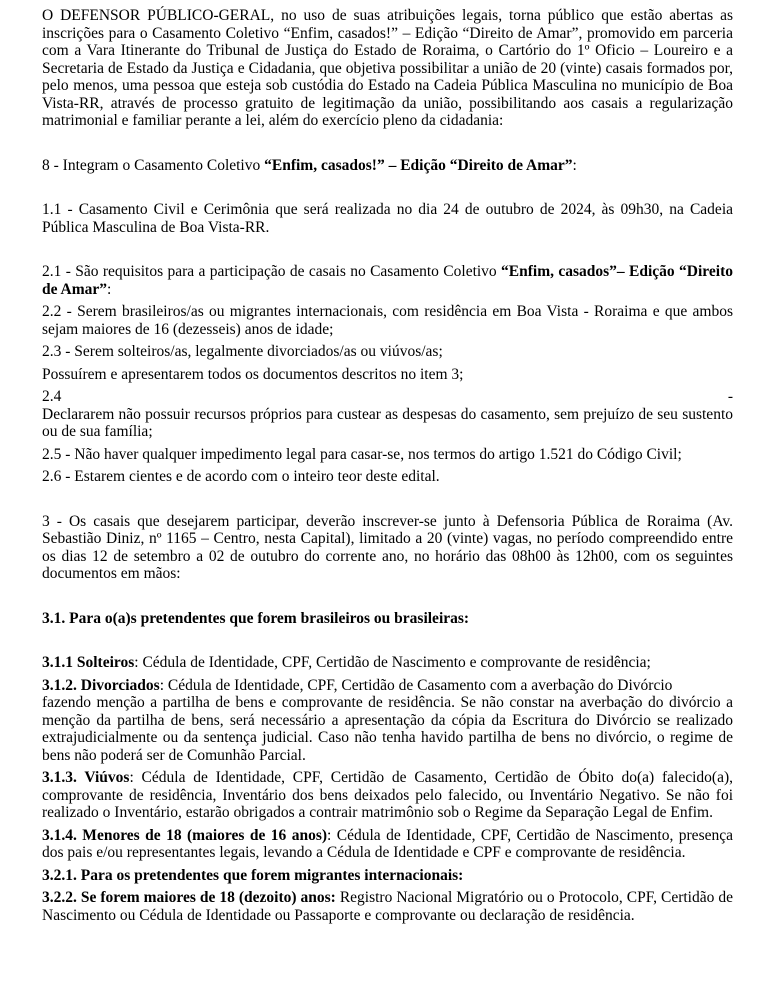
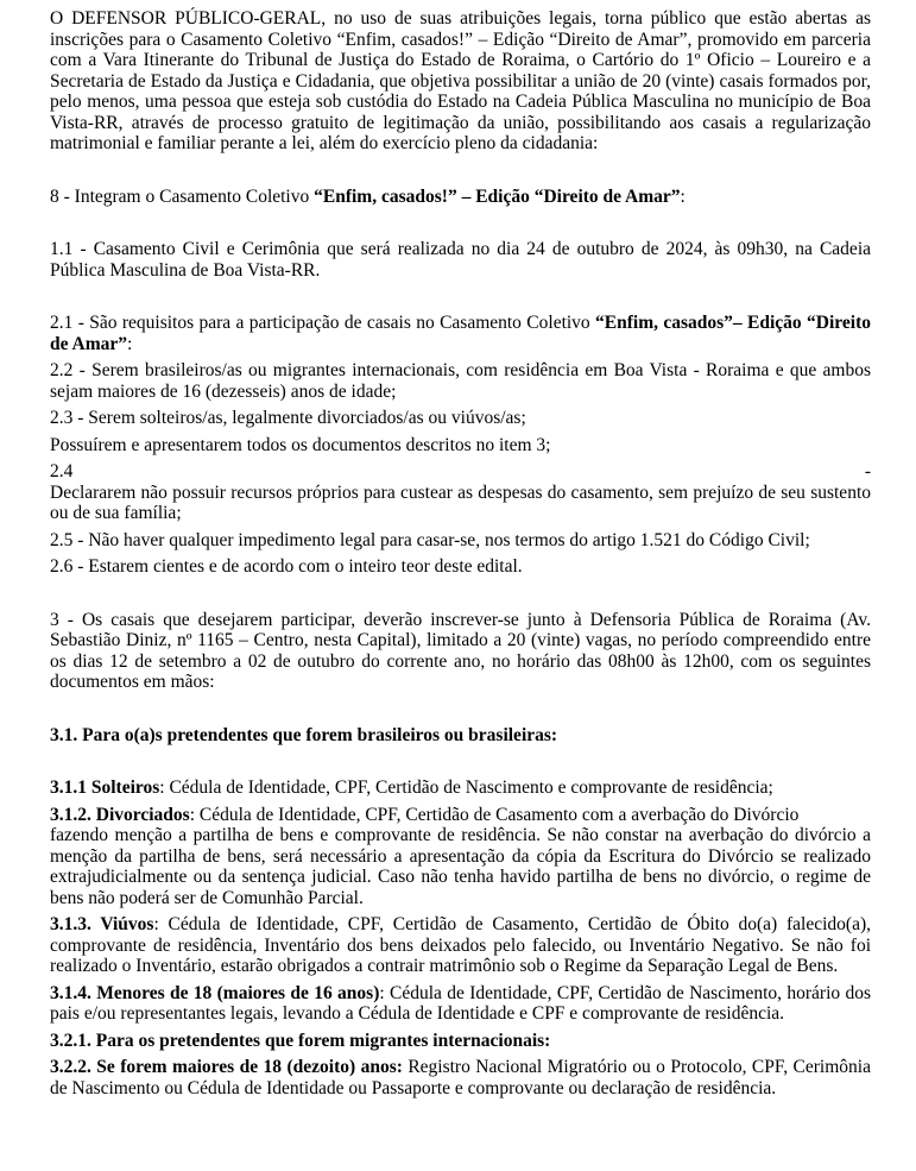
  O DEFENSOR PÚBLICO-GERAL, no uso de suas atribuições legais, torna público que estão abertas as inscrições para o Casamento Coletivo “Enfim, casados!” – Edição “Direito de Amar”, promovido em parceria com a Vara Itinerante do Tribunal de Justiça do Estado de Roraima, o Cartório do 1º Oficio – Loureiro e a Secretaria de Estado da Justiça e Cidadania, que objetiva possibilitar a união de 20 (vinte) casais formados por, pelo menos, uma pessoa que esteja sob custódia do Estado na Cadeia Pública Masculina no município de Boa Vista-RR, através de processo gratuito de legitimação da união, possibilitando aos casais a regularização matrimonial e familiar perante a lei, além do exercício pleno da cidadania:
  8 - Integram o Casamento Coletivo “Enfim, casados!” – Edição “Direito de Amar”:
  1.1 - Casamento Civil e Cerimônia que será realizada no dia 24 de outubro de 2024, às 09h30, na Cadeia Pública Masculina de Boa Vista-RR.
  2.1 - São requisitos para a participação de casais no Casamento Coletivo “Enfim, casados”– Edição “Direito de Amar”:
  2.2 - Serem brasileiros/as ou migrantes internacionais, com residência em Boa Vista - Roraima e que ambos sejam maiores de 16 (dezesseis) anos de idade;
  2.3 - Serem solteiros/as, legalmente divorciados/as ou viúvos/as;
  Possuírem e apresentarem todos os documentos descritos no item 3;
  2.4
  -
  Declararem não possuir recursos próprios para custear as despesas do casamento, sem prejuízo de seu sustento ou de sua família;
  2.5 - Não haver qualquer impedimento legal para casar-se, nos termos do artigo 1.521 do Código Civil;
  2.6 - Estarem cientes e de acordo com o inteiro teor deste edital.
  3 - Os casais que desejarem participar, deverão inscrever-se junto à Defensoria Pública de Roraima (Av. Sebastião Diniz, nº 1165 – Centro, nesta Capital), limitado a 20 (vinte) vagas, no período compreendido entre os dias 12 de setembro a 02 de outubro do corrente ano, no horário das 08h00 às 12h00, com os seguintes documentos em mãos:
  3.1. Para o(a)s pretendentes que forem brasileiros ou brasileiras:
  3.1.1 Solteiros: Cédula de Identidade, CPF, Certidão de Nascimento e comprovante de residência;
  3.1.2. Divorciados: Cédula de Identidade, CPF, Certidão de Casamento com a averbação do Divórcio
  fazendo menção a partilha de bens e comprovante de residência. Se não constar na averbação do divórcio a menção da partilha de bens, será necessário a apresentação da cópia da Escritura do Divórcio se realizado extrajudicialmente ou da sentença judicial. Caso não tenha havido partilha de bens no divórcio, o regime de bens não poderá ser de Comunhão Parcial.
- 3.1.3. Viúvos: Cédula de Identidade, CPF, Certidão de Casamento, Certidão de Óbito do(a) falecido(a), comprovante de residência, Inventário dos bens deixados pelo falecido, ou Inventário Negativo. Se não foi realizado o Inventário, estarão obrigados a contrair matrimônio sob o Regime da Separação Legal de Enfim.
+ 3.1.3. Viúvos: Cédula de Identidade, CPF, Certidão de Casamento, Certidão de Óbito do(a) falecido(a), comprovante de residência, Inventário dos bens deixados pelo falecido, ou Inventário Negativo. Se não foi realizado o Inventário, estarão obrigados a contrair matrimônio sob o Regime da Separação Legal de Bens.
- 3.1.4. Menores de 18 (maiores de 16 anos): Cédula de Identidade, CPF, Certidão de Nascimento, presença dos pais e/ou representantes legais, levando a Cédula de Identidade e CPF e comprovante de residência.
+ 3.1.4. Menores de 18 (maiores de 16 anos): Cédula de Identidade, CPF, Certidão de Nascimento, horário dos pais e/ou representantes legais, levando a Cédula de Identidade e CPF e comprovante de residência.
  3.2.1. Para os pretendentes que forem migrantes internacionais:
- 3.2.2. Se forem maiores de 18 (dezoito) anos: Registro Nacional Migratório ou o Protocolo, CPF, Certidão de Nascimento ou Cédula de Identidade ou Passaporte e comprovante ou declaração de residência.
+ 3.2.2. Se forem maiores de 18 (dezoito) anos: Registro Nacional Migratório ou o Protocolo, CPF, Cerimônia de Nascimento ou Cédula de Identidade ou Passaporte e comprovante ou declaração de residência.
